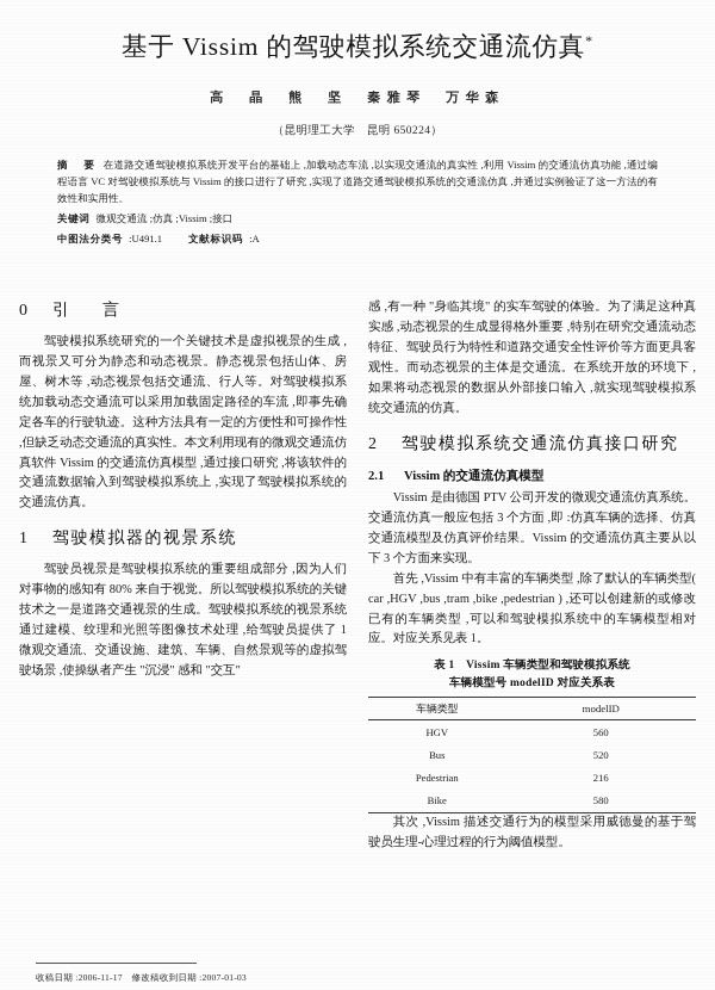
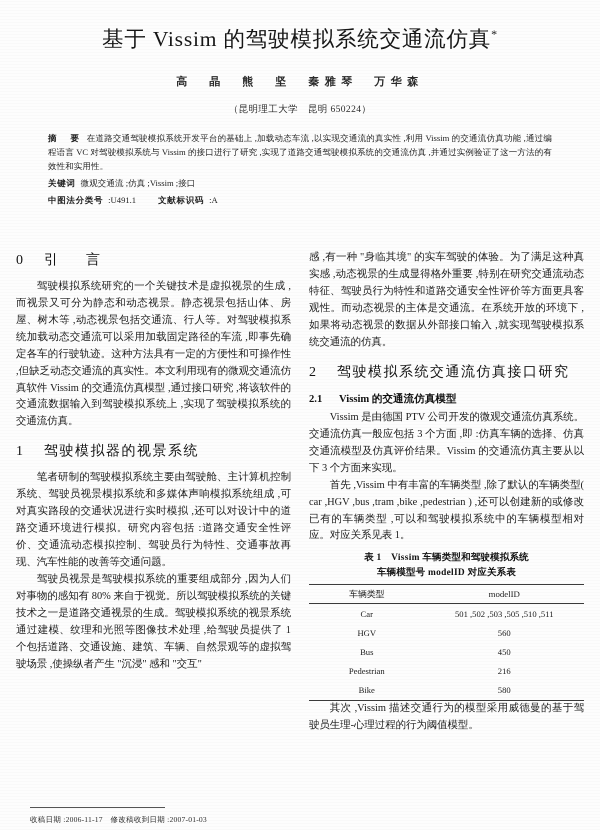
  基于 Vissim 的驾驶模拟系统交通流仿真*
  高 晶 熊 坚 秦雅琴 万华森
  （昆明理工大学 昆明 650224）
  摘 要 在道路交通驾驶模拟系统开发平台的基础上 ,加载动态车流 ,以实现交通流的真实性 ,利用 Vissim 的交通流仿真功能 ,通过编程语言 VC 对驾驶模拟系统与 Vissim 的接口进行了研究 ,实现了道路交通驾驶模拟系统的交通流仿真 ,并通过实例验证了这一方法的有效性和实用性。
  关键词 微观交通流 ;仿真 ;Vissim ;接口
  中图法分类号 :U491.1 文献标识码 :A
  0 引 言
  驾驶模拟系统研究的一个关键技术是虚拟视景的生成 ,而视景又可分为静态和动态视景。静态视景包括山体、房屋、树木等 ,动态视景包括交通流、行人等。对驾驶模拟系统加载动态交通流可以采用加载固定路径的车流 ,即事先确定各车的行驶轨迹。这种方法具有一定的方便性和可操作性 ,但缺乏动态交通流的真实性。本文利用现有的微观交通流仿真软件 Vissim 的交通流仿真模型 ,通过接口研究 ,将该软件的交通流数据输入到驾驶模拟系统上 ,实现了驾驶模拟系统的交通流仿真。
  1 驾驶模拟器的视景系统
+ 笔者研制的驾驶模拟系统主要由驾驶舱、主计算机控制系统、驾驶员视景模拟系统和多媒体声响模拟系统组成 ,可对真实路段的交通状况进行实时模拟 ,还可以对设计中的道路交通环境进行模拟。研究内容包括 :道路交通安全性评价、交通流动态模拟控制、驾驶员行为特性、交通事故再现、汽车性能的改善等交通问题。
- 驾驶员视景是驾驶模拟系统的重要组成部分 ,因为人们对事物的感知有 80% 来自于视觉。所以驾驶模拟系统的关键技术之一是道路交通视景的生成。驾驶模拟系统的视景系统通过建模、纹理和光照等图像技术处理 ,给驾驶员提供了 1 微观交通流、交通设施、建筑、车辆、自然景观等的虚拟驾驶场景 ,使操纵者产生 "沉浸" 感和 "交互"
+ 驾驶员视景是驾驶模拟系统的重要组成部分 ,因为人们对事物的感知有 80% 来自于视觉。所以驾驶模拟系统的关键技术之一是道路交通视景的生成。驾驶模拟系统的视景系统通过建模、纹理和光照等图像技术处理 ,给驾驶员提供了 1 个包括道路、交通设施、建筑、车辆、自然景观等的虚拟驾驶场景 ,使操纵者产生 "沉浸" 感和 "交互"
  感 ,有一种 "身临其境" 的实车驾驶的体验。为了满足这种真实感 ,动态视景的生成显得格外重要 ,特别在研究交通流动态特征、驾驶员行为特性和道路交通安全性评价等方面更具客观性。而动态视景的主体是交通流。在系统开放的环境下 ,如果将动态视景的数据从外部接口输入 ,就实现驾驶模拟系统交通流的仿真。
  2 驾驶模拟系统交通流仿真接口研究
  2.1 Vissim 的交通流仿真模型
  Vissim 是由德国 PTV 公司开发的微观交通流仿真系统。交通流仿真一般应包括 3 个方面 ,即 :仿真车辆的选择、仿真交通流模型及仿真评价结果。Vissim 的交通流仿真主要从以下 3 个方面来实现。
  首先 ,Vissim 中有丰富的车辆类型 ,除了默认的车辆类型( car ,HGV ,bus ,tram ,bike ,pedestrian ) ,还可以创建新的或修改已有的车辆类型 ,可以和驾驶模拟系统中的车辆模型相对应。对应关系见表 1。
  表 1 Vissim 车辆类型和驾驶模拟系统
  车辆模型号 modelID 对应关系表
  车辆类型	modelID
+ Car	501 ,502 ,503 ,505 ,510 ,511
  HGV	560
- Bus	520
+ Bus	450
  Pedestrian	216
  Bike	580
  其次 ,Vissim 描述交通行为的模型采用威德曼的基于驾驶员生理-心理过程的行为阈值模型。
  收稿日期 :2006-11-17 修改稿收到日期 :2007-01-03
